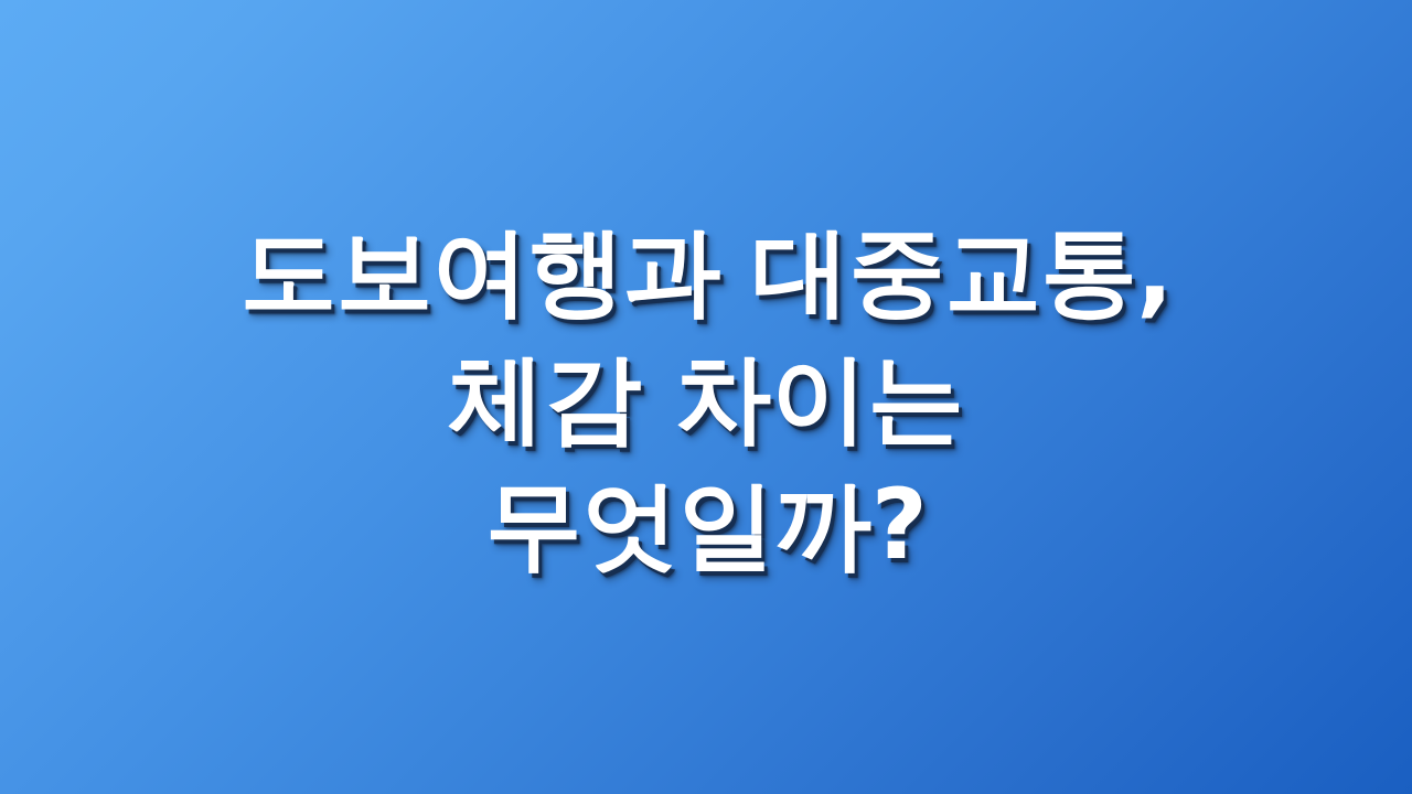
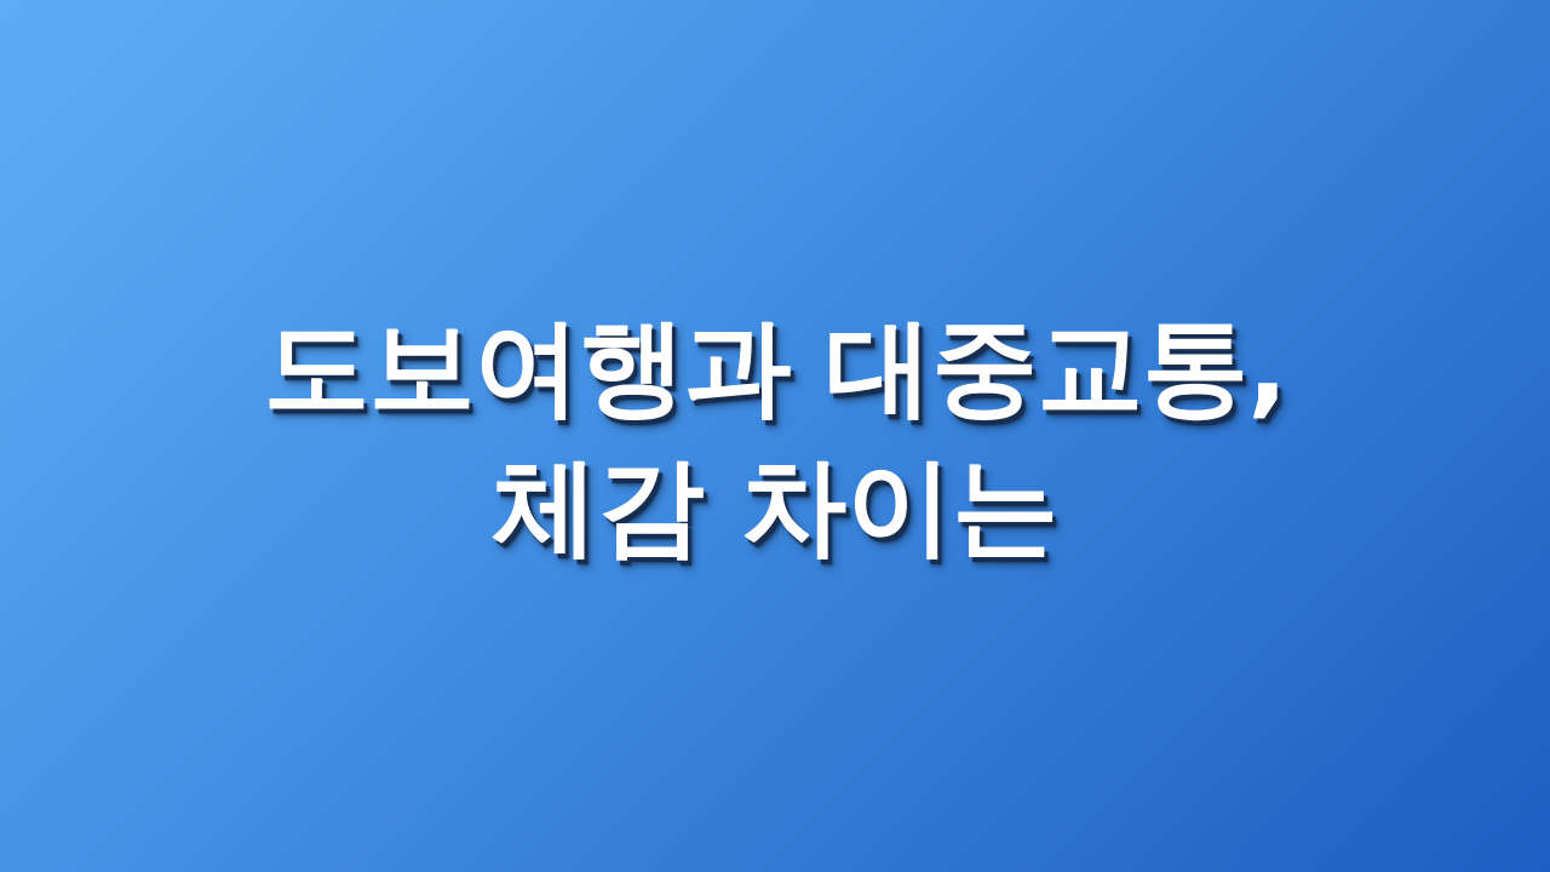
  도보여행과 대중교통,
  체감 차이는
- 무엇일까?
